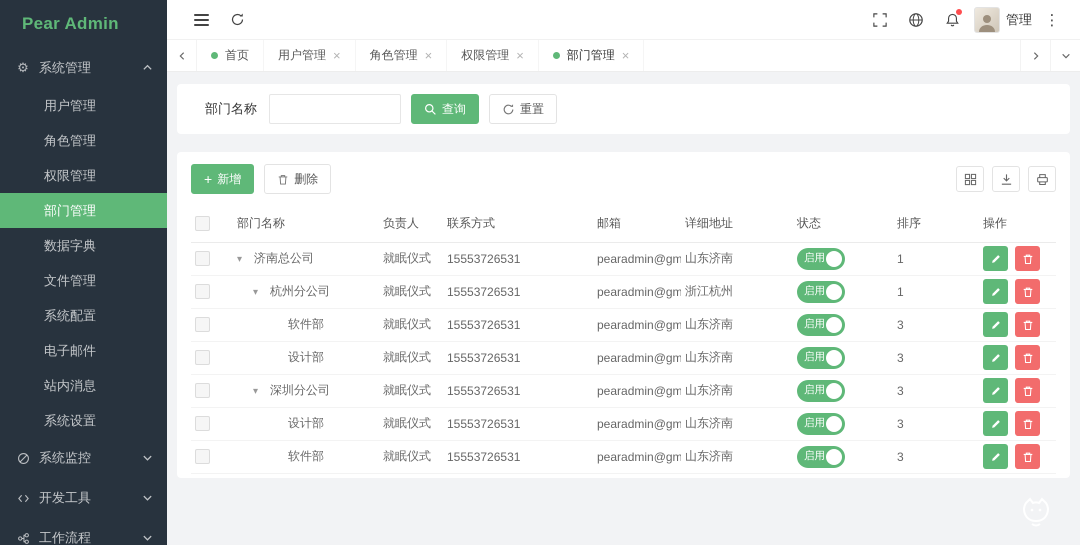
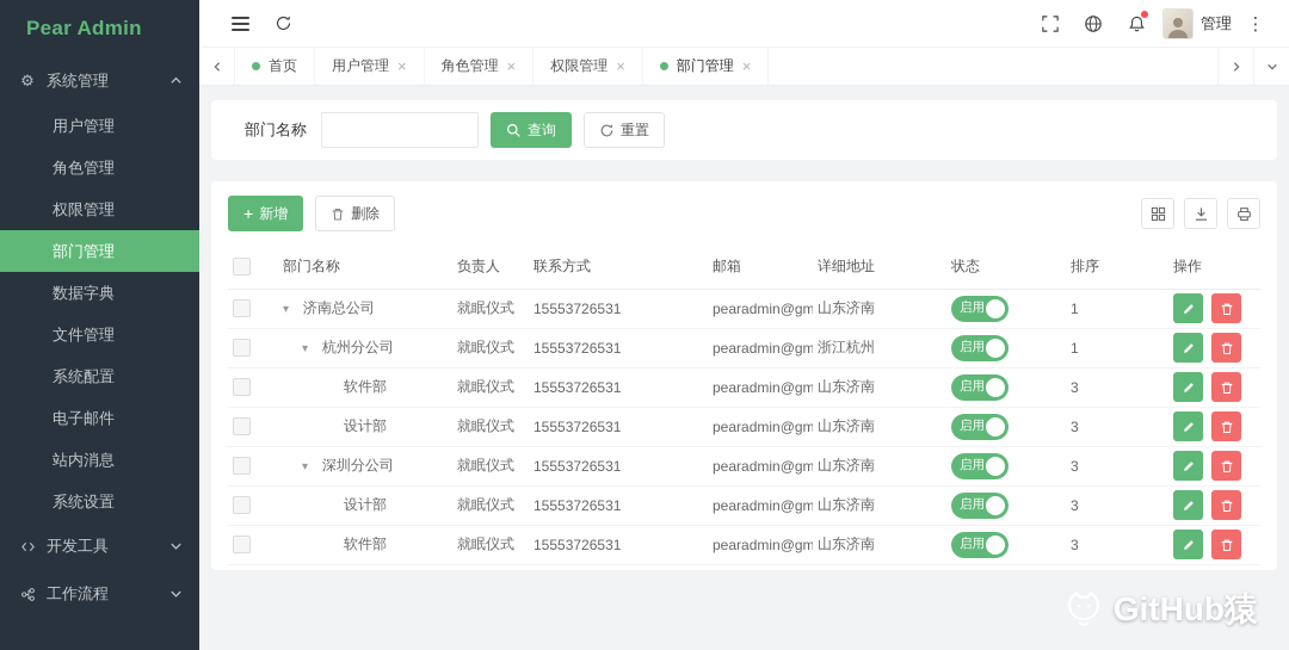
  Pear Admin
  ⚙
  系统管理
  用户管理
  角色管理
  权限管理
  部门管理
  数据字典
  文件管理
  系统配置
  电子邮件
  站内消息
  系统设置
- 系统监控
  开发工具
  工作流程
  管理
  ⋮
  首页
  用户管理
  ×
  角色管理
  ×
  权限管理
  ×
  部门管理
  ×
  部门名称
  查询
  重置
  +
  新增
  删除
  	部门名称	负责人	联系方式	邮箱	详细地址	状态	排序	操作
  	▾ 济南总公司	就眠仪式	15553726531	pearadmin@gm	山东济南	启用	1
  	▾ 杭州分公司	就眠仪式	15553726531	pearadmin@gm	浙江杭州	启用	1
  	软件部	就眠仪式	15553726531	pearadmin@gm	山东济南	启用	3
  	设计部	就眠仪式	15553726531	pearadmin@gm	山东济南	启用	3
  	▾ 深圳分公司	就眠仪式	15553726531	pearadmin@gm	山东济南	启用	3
  	设计部	就眠仪式	15553726531	pearadmin@gm	山东济南	启用	3
  	软件部	就眠仪式	15553726531	pearadmin@gm	山东济南	启用	3
+ GitHub猿
